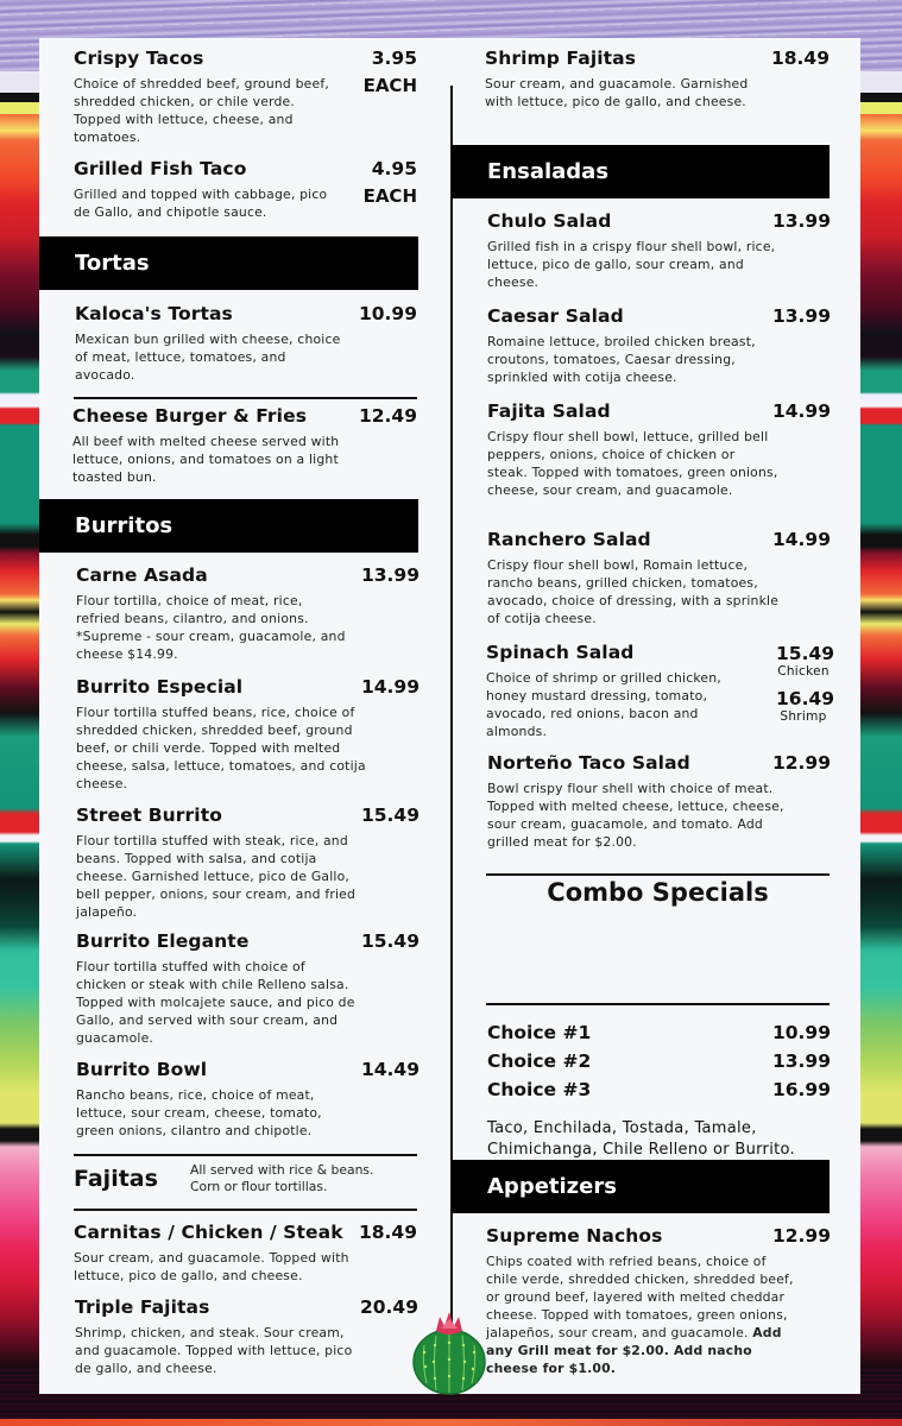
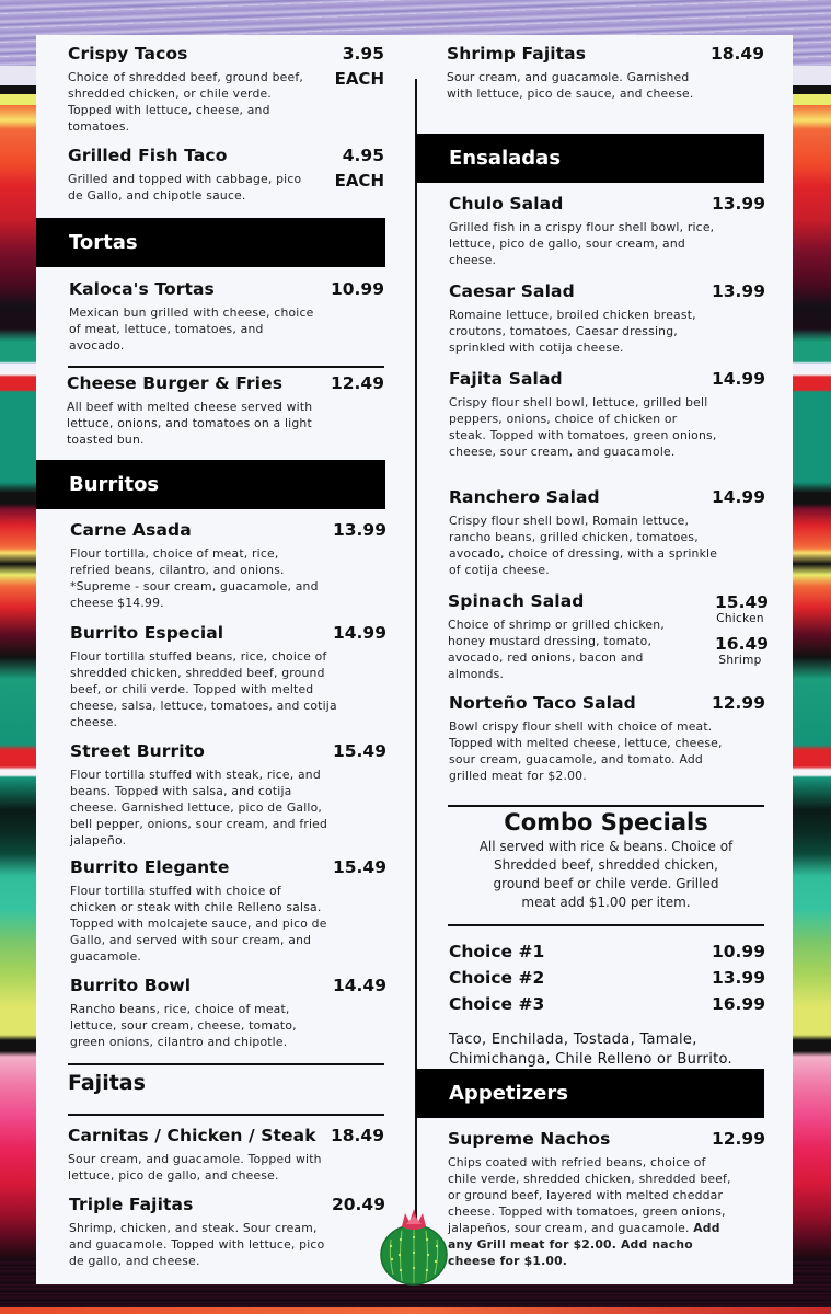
  Crispy Tacos
  3.95
  EACH
  Choice of shredded beef, ground beef, shredded chicken, or chile verde. Topped with lettuce, cheese, and tomatoes.
  Grilled Fish Taco
  4.95
  EACH
  Grilled and topped with cabbage, pico de Gallo, and chipotle sauce.
  Tortas
  Kaloca's Tortas
  10.99
  Mexican bun grilled with cheese, choice of meat, lettuce, tomatoes, and avocado.
  Cheese Burger & Fries
  12.49
  All beef with melted cheese served with lettuce, onions, and tomatoes on a light toasted bun.
  Burritos
  Carne Asada
  13.99
  Flour tortilla, choice of meat, rice, refried beans, cilantro, and onions. *Supreme - sour cream, guacamole, and cheese $14.99.
  Burrito Especial
  14.99
  Flour tortilla stuffed beans, rice, choice of shredded chicken, shredded beef, ground beef, or chili verde. Topped with melted cheese, salsa, lettuce, tomatoes, and cotija cheese.
  Street Burrito
  15.49
  Flour tortilla stuffed with steak, rice, and beans. Topped with salsa, and cotija cheese. Garnished lettuce, pico de Gallo, bell pepper, onions, sour cream, and fried jalapeño.
  Burrito Elegante
  15.49
  Flour tortilla stuffed with choice of chicken or steak with chile Relleno salsa. Topped with molcajete sauce, and pico de Gallo, and served with sour cream, and guacamole.
  Burrito Bowl
  14.49
  Rancho beans, rice, choice of meat, lettuce, sour cream, cheese, tomato, green onions, cilantro and chipotle.
  Fajitas
- All served with rice & beans. Corn or flour tortillas.
  Carnitas / Chicken / Steak
  18.49
  Sour cream, and guacamole. Topped with lettuce, pico de gallo, and cheese.
  Triple Fajitas
  20.49
  Shrimp, chicken, and steak. Sour cream, and guacamole. Topped with lettuce, pico de gallo, and cheese.
  Shrimp Fajitas
  18.49
- Sour cream, and guacamole. Garnished with lettuce, pico de gallo, and cheese.
+ Sour cream, and guacamole. Garnished with lettuce, pico de sauce, and cheese.
  Ensaladas
  Chulo Salad
  13.99
  Grilled fish in a crispy flour shell bowl, rice, lettuce, pico de gallo, sour cream, and cheese.
  Caesar Salad
  13.99
  Romaine lettuce, broiled chicken breast, croutons, tomatoes, Caesar dressing, sprinkled with cotija cheese.
  Fajita Salad
  14.99
  Crispy flour shell bowl, lettuce, grilled bell peppers, onions, choice of chicken or steak. Topped with tomatoes, green onions, cheese, sour cream, and guacamole.
  Ranchero Salad
  14.99
  Crispy flour shell bowl, Romain lettuce, rancho beans, grilled chicken, tomatoes, avocado, choice of dressing, with a sprinkle of cotija cheese.
  Spinach Salad
  Choice of shrimp or grilled chicken, honey mustard dressing, tomato, avocado, red onions, bacon and almonds.
  15.49
  Chicken
  16.49
  Shrimp
  Norteño Taco Salad
  12.99
  Bowl crispy flour shell with choice of meat. Topped with melted cheese, lettuce, cheese, sour cream, guacamole, and tomato. Add grilled meat for $2.00.
  Combo Specials
+ All served with rice & beans. Choice of Shredded beef, shredded chicken, ground beef or chile verde. Grilled meat add $1.00 per item.
  Choice #1
  10.99
  Choice #2
  13.99
  Choice #3
  16.99
  Taco, Enchilada, Tostada, Tamale, Chimichanga, Chile Relleno or Burrito.
  Appetizers
  Supreme Nachos
  12.99
  Chips coated with refried beans, choice of chile verde, shredded chicken, shredded beef, or ground beef, layered with melted cheddar cheese. Topped with tomatoes, green onions, jalapeños, sour cream, and guacamole. Add any Grill meat for $2.00. Add nacho cheese for $1.00.
